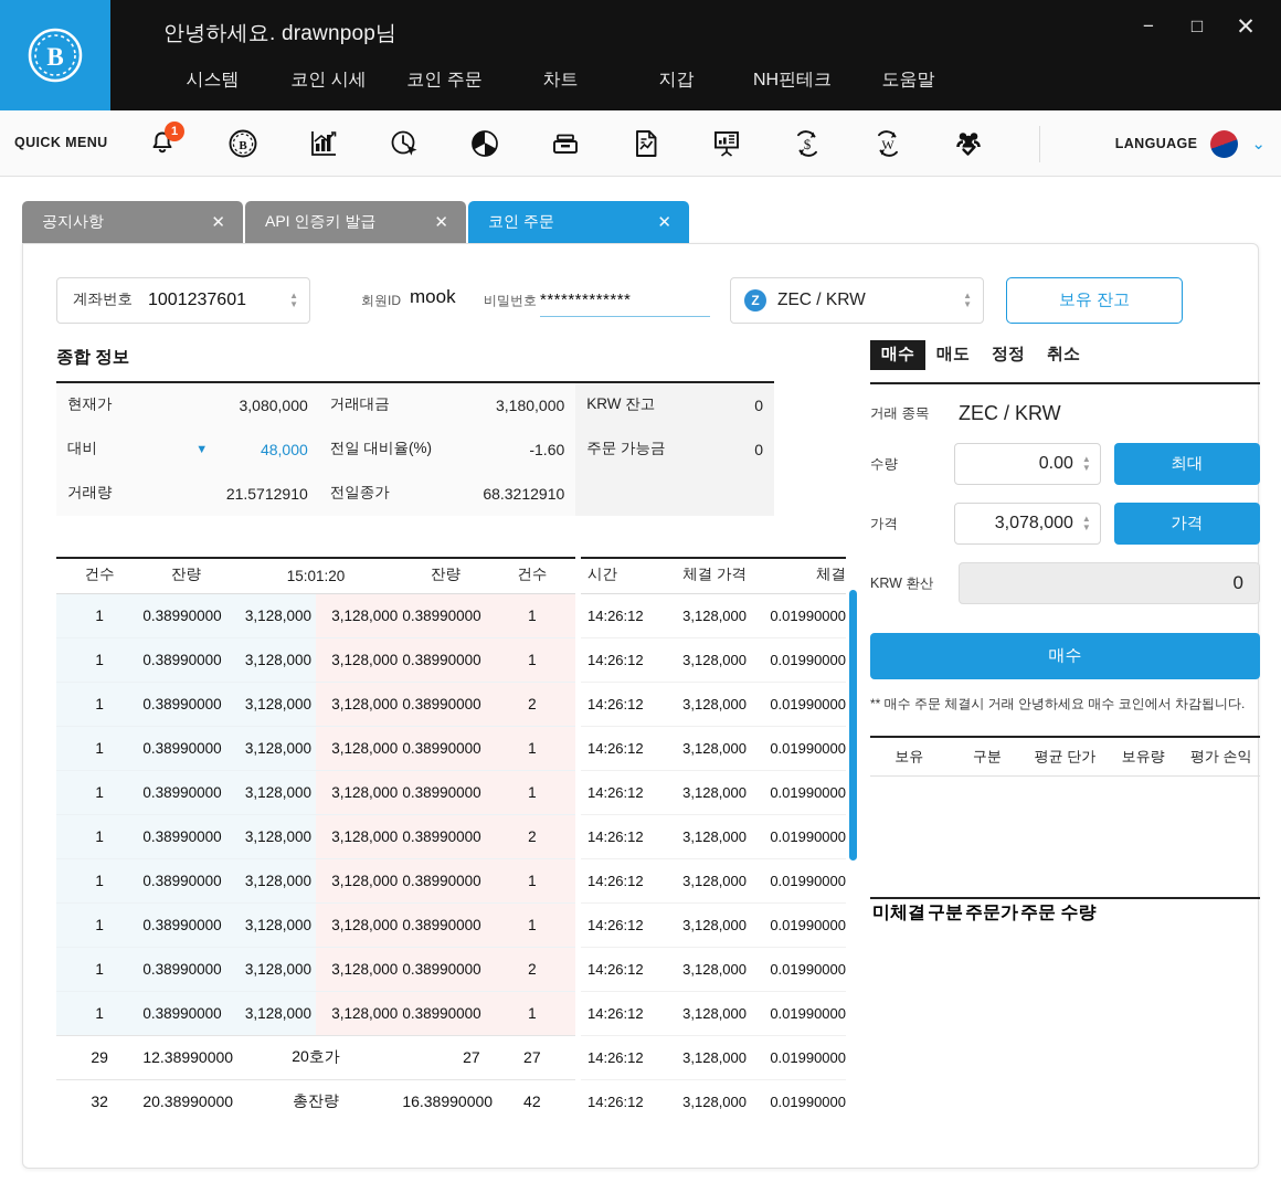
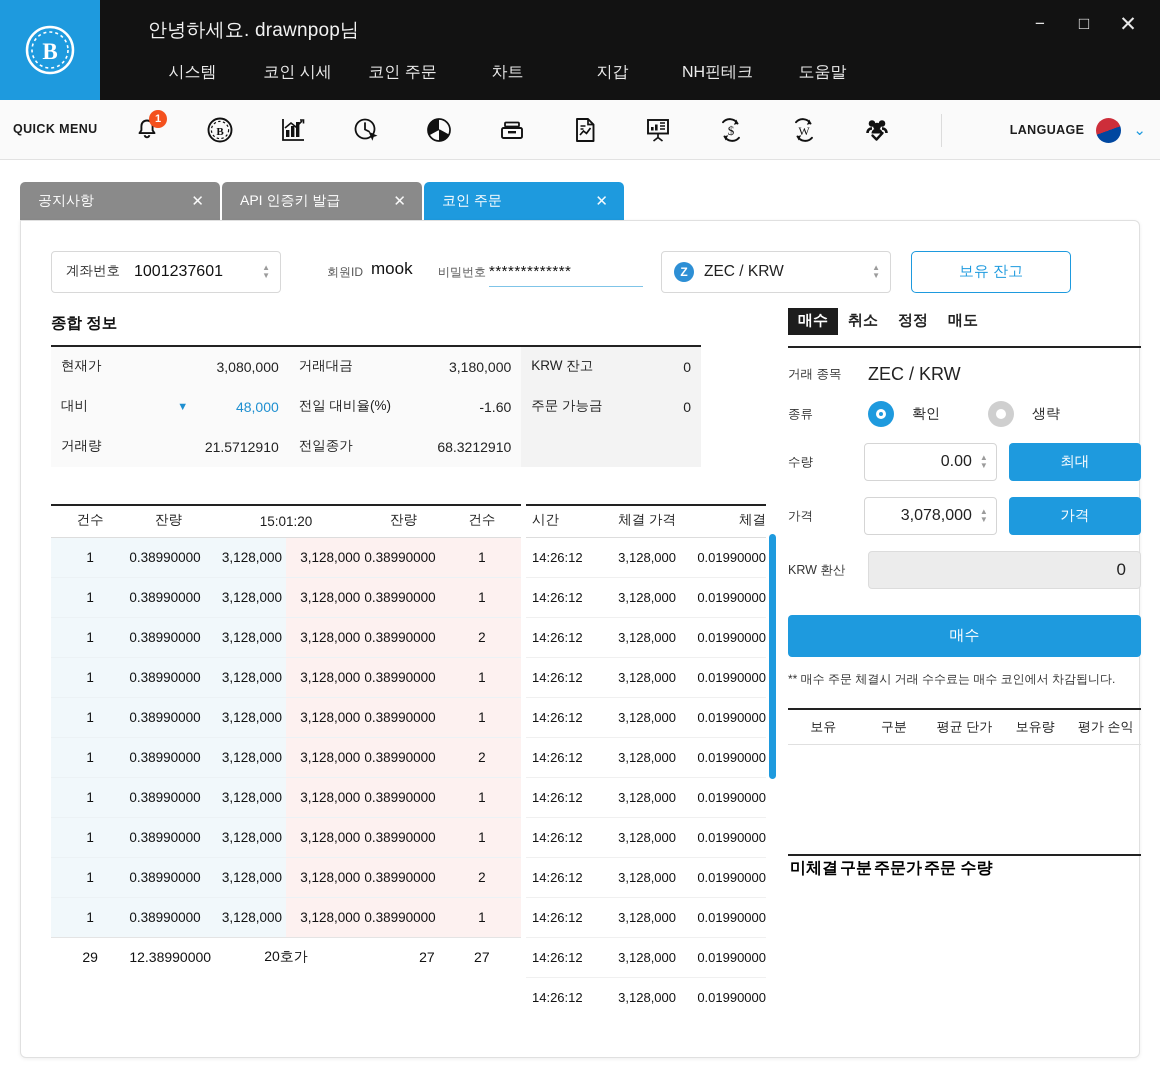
  B
  안녕하세요. drawnpop님
  시스템
  코인 시세
  코인 주문
  차트
  지갑
  NH핀테크
  도움말
  −
  □
  ✕
  QUICK MENU
  1
  B
  $
  W
  LANGUAGE
  ⌄
  공지사항
  ✕
  API 인증키 발급
  ✕
  코인 주문
  ✕
  계좌번호
  1001237601
  ▲
  ▼
  회원ID
  mook
  비밀번호
  *************
  Z
  ZEC / KRW
  ▲
  ▼
  보유 잔고
  종합 정보
  현재가	3,080,000	거래대금	3,180,000	KRW 잔고	0
  대비	▼ 48,000	전일 대비율(%)	-1.60	주문 가능금	0
  거래량	21.5712910	전일종가	68.3212910
  건수	잔량	15:01:20	잔량	건수
  1	0.38990000	3,128,000	3,128,000	0.38990000	1
  1	0.38990000	3,128,000	3,128,000	0.38990000	1
  1	0.38990000	3,128,000	3,128,000	0.38990000	2
  1	0.38990000	3,128,000	3,128,000	0.38990000	1
  1	0.38990000	3,128,000	3,128,000	0.38990000	1
  1	0.38990000	3,128,000	3,128,000	0.38990000	2
  1	0.38990000	3,128,000	3,128,000	0.38990000	1
  1	0.38990000	3,128,000	3,128,000	0.38990000	1
  1	0.38990000	3,128,000	3,128,000	0.38990000	2
  1	0.38990000	3,128,000	3,128,000	0.38990000	1
  29	12.38990000	20호가	27	27
- 32	20.38990000	총잔량	16.38990000	42
  시간	체결 가격	체결
  14:26:12	3,128,000	0.01990000
  14:26:12	3,128,000	0.01990000
  14:26:12	3,128,000	0.01990000
  14:26:12	3,128,000	0.01990000
  14:26:12	3,128,000	0.01990000
  14:26:12	3,128,000	0.01990000
  14:26:12	3,128,000	0.01990000
  14:26:12	3,128,000	0.01990000
  14:26:12	3,128,000	0.01990000
  14:26:12	3,128,000	0.01990000
  14:26:12	3,128,000	0.01990000
  14:26:12	3,128,000	0.01990000
  매수
- 매도
+ 취소
  정정
- 취소
+ 매도
  거래 종목
  ZEC / KRW
+ 종류
+ 확인
+ 생략
  수량
  0.00
  ▲
  ▼
  최대
  가격
  3,078,000
  ▲
  ▼
  가격
  KRW 환산
  0
  매수
- ** 매수 주문 체결시 거래 안녕하세요 매수 코인에서 차감됩니다.
+ ** 매수 주문 체결시 거래 수수료는 매수 코인에서 차감됩니다.
  보유	구분	평균 단가	보유량	평가 손익
  미체결	구분	주문가	주문 수량
